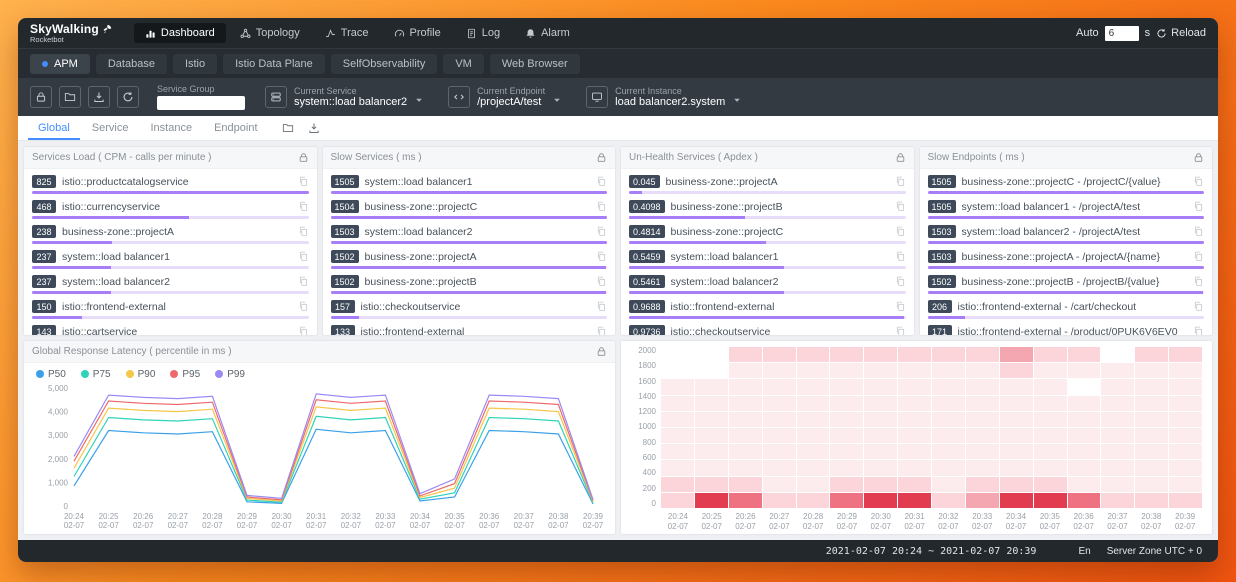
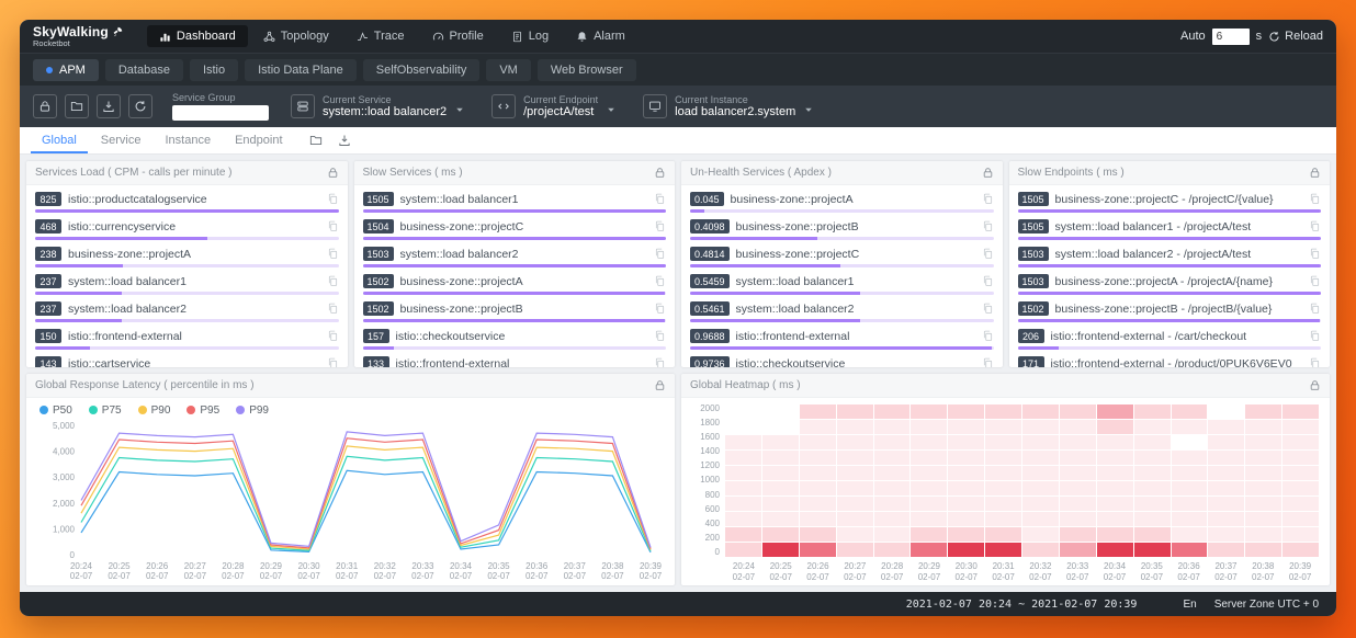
  SkyWalking
  Rocketbot
  Dashboard
  Topology
  Trace
  Profile
  Log
  Alarm
  Auto
  6
  s
  Reload
  APM
  Database
  Istio
  Istio Data Plane
  SelfObservability
  VM
  Web Browser
  Service Group
  Current Service
  system::load balancer2
  Current Endpoint
  /projectA/test
  Current Instance
  load balancer2.system
  Global
  Service
  Instance
  Endpoint
  Services Load ( CPM - calls per minute )
  825
  istio::productcatalogservice
  468
  istio::currencyservice
  238
  business-zone::projectA
  237
  system::load balancer1
  237
  system::load balancer2
  150
  istio::frontend-external
  143
  istio::cartservice
  Slow Services ( ms )
  1505
  system::load balancer1
  1504
  business-zone::projectC
  1503
  system::load balancer2
  1502
  business-zone::projectA
  1502
  business-zone::projectB
  157
  istio::checkoutservice
  133
  istio::frontend-external
  Un-Health Services ( Apdex )
  0.045
  business-zone::projectA
  0.4098
  business-zone::projectB
  0.4814
  business-zone::projectC
  0.5459
  system::load balancer1
  0.5461
  system::load balancer2
  0.9688
  istio::frontend-external
  0.9736
  istio::checkoutservice
  Slow Endpoints ( ms )
  1505
  business-zone::projectC - /projectC/{value}
  1505
  system::load balancer1 - /projectA/test
  1503
  system::load balancer2 - /projectA/test
  1503
  business-zone::projectA - /projectA/{name}
  1502
  business-zone::projectB - /projectB/{value}
  206
  istio::frontend-external - /cart/checkout
  171
  istio::frontend-external - /product/0PUK6V6EV0
  Global Response Latency ( percentile in ms )
  P50
  P75
  P90
  P95
  P99
  0
  1,000
  2,000
  3,000
  4,000
  5,000
  20:24
  02-07
  20:25
  02-07
  20:26
  02-07
  20:27
  02-07
  20:28
  02-07
  20:29
  02-07
  20:30
  02-07
  20:31
  02-07
  20:32
  02-07
  20:33
  02-07
  20:34
  02-07
  20:35
  02-07
  20:36
  02-07
  20:37
  02-07
  20:38
  02-07
  20:39
  02-07
+ Global Heatmap ( ms )
  2000
  1800
  1600
  1400
  1200
  1000
  800
  600
  400
  200
  0
  20:24
  02-07
  20:25
  02-07
  20:26
  02-07
  20:27
  02-07
  20:28
  02-07
  20:29
  02-07
  20:30
  02-07
  20:31
  02-07
  20:32
  02-07
  20:33
  02-07
  20:34
  02-07
  20:35
  02-07
  20:36
  02-07
  20:37
  02-07
  20:38
  02-07
  20:39
  02-07
  2021-02-07 20:24 ~ 2021-02-07 20:39
  En
  Server Zone UTC + 0
